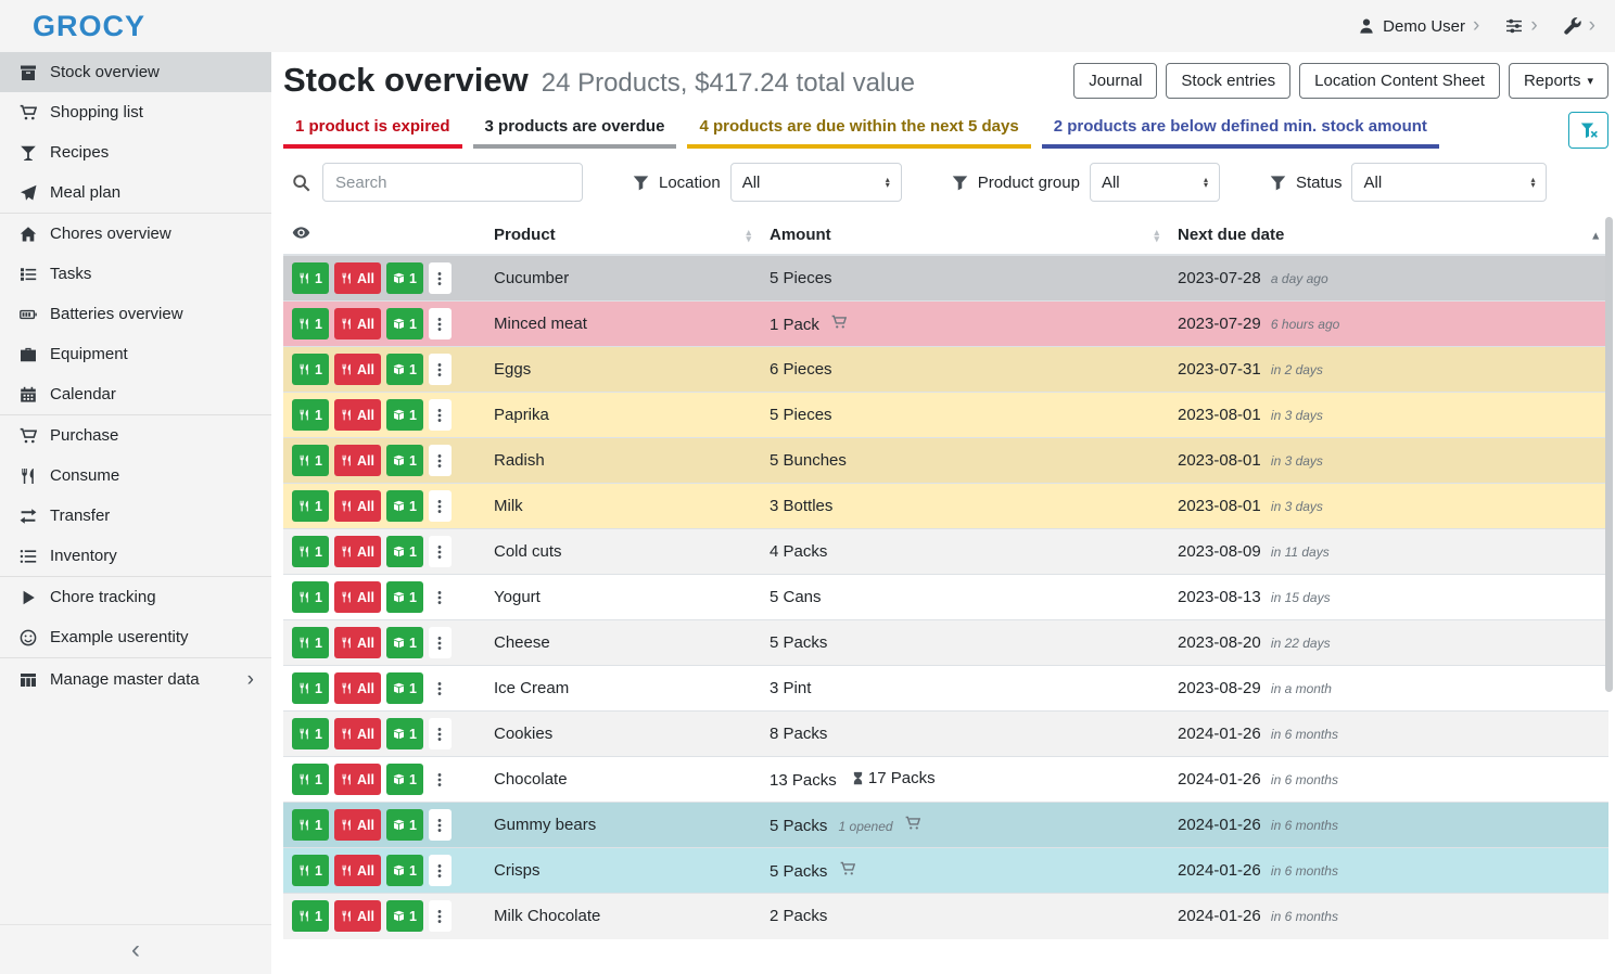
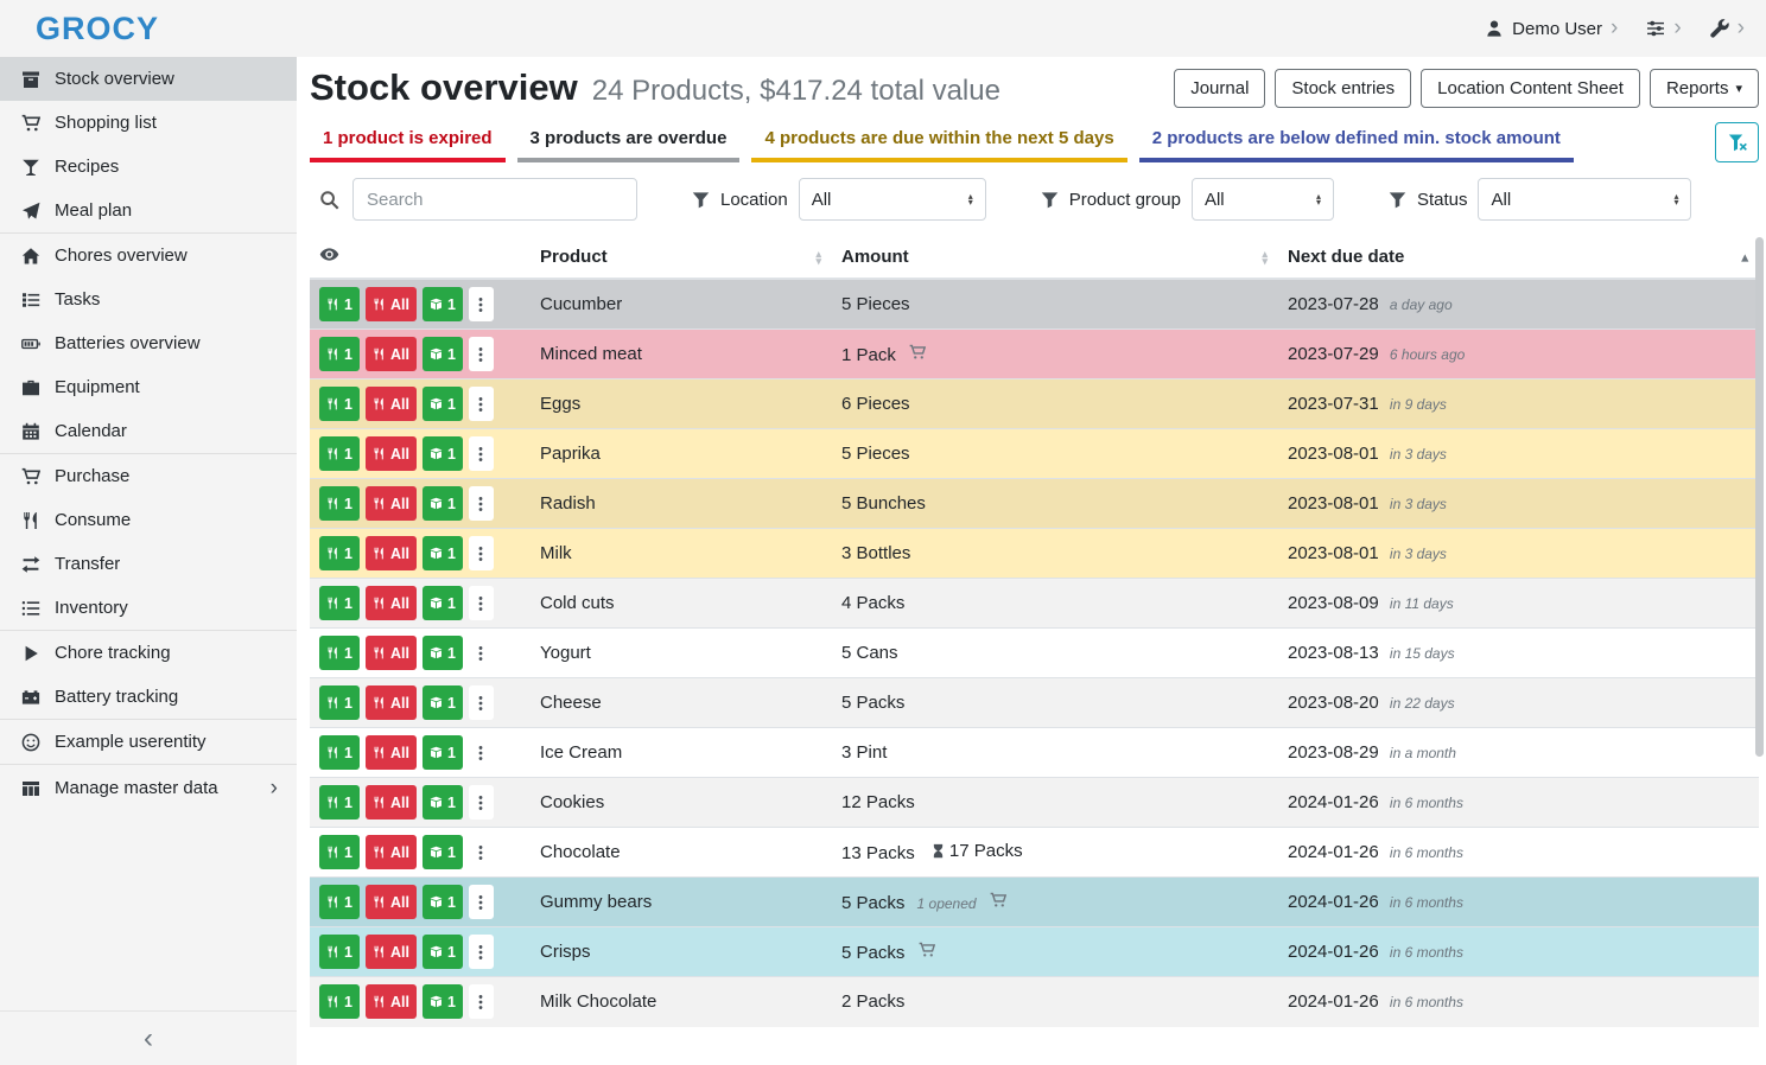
  GROCY
  Demo User
  ›
  ›
  ›
  Stock overview
  Shopping list
  Recipes
  Meal plan
  Chores overview
  Tasks
  Batteries overview
  Equipment
  Calendar
  Purchase
  Consume
  Transfer
  Inventory
  Chore tracking
+ Battery tracking
  Example userentity
  Manage master data
  ›
  ‹
  Stock overview
  24 Products, $417.24 total value
  Journal
  Stock entries
  Location Content Sheet
  Reports
  ▾
  1 product is expired
  3 products are overdue
  4 products are due within the next 5 days
  2 products are below defined min. stock amount
  Search
  Location
  All
  ▴
  ▾
  Product group
  All
  ▴
  ▾
  Status
  All
  ▴
  ▾
  	Product ▴▾	Amount ▴▾	Next due date ▴
  1 All 1	Cucumber	5 Pieces	2023-07-28 a day ago
  1 All 1	Minced meat	1 Pack	2023-07-29 6 hours ago
- 1 All 1	Eggs	6 Pieces	2023-07-31 in 2 days
+ 1 All 1	Eggs	6 Pieces	2023-07-31 in 9 days
  1 All 1	Paprika	5 Pieces	2023-08-01 in 3 days
  1 All 1	Radish	5 Bunches	2023-08-01 in 3 days
  1 All 1	Milk	3 Bottles	2023-08-01 in 3 days
  1 All 1	Cold cuts	4 Packs	2023-08-09 in 11 days
  1 All 1	Yogurt	5 Cans	2023-08-13 in 15 days
  1 All 1	Cheese	5 Packs	2023-08-20 in 22 days
  1 All 1	Ice Cream	3 Pint	2023-08-29 in a month
- 1 All 1	Cookies	8 Packs	2024-01-26 in 6 months
+ 1 All 1	Cookies	12 Packs	2024-01-26 in 6 months
  1 All 1	Chocolate	13 Packs 17 Packs	2024-01-26 in 6 months
  1 All 1	Gummy bears	5 Packs 1 opened	2024-01-26 in 6 months
  1 All 1	Crisps	5 Packs	2024-01-26 in 6 months
  1 All 1	Milk Chocolate	2 Packs	2024-01-26 in 6 months
